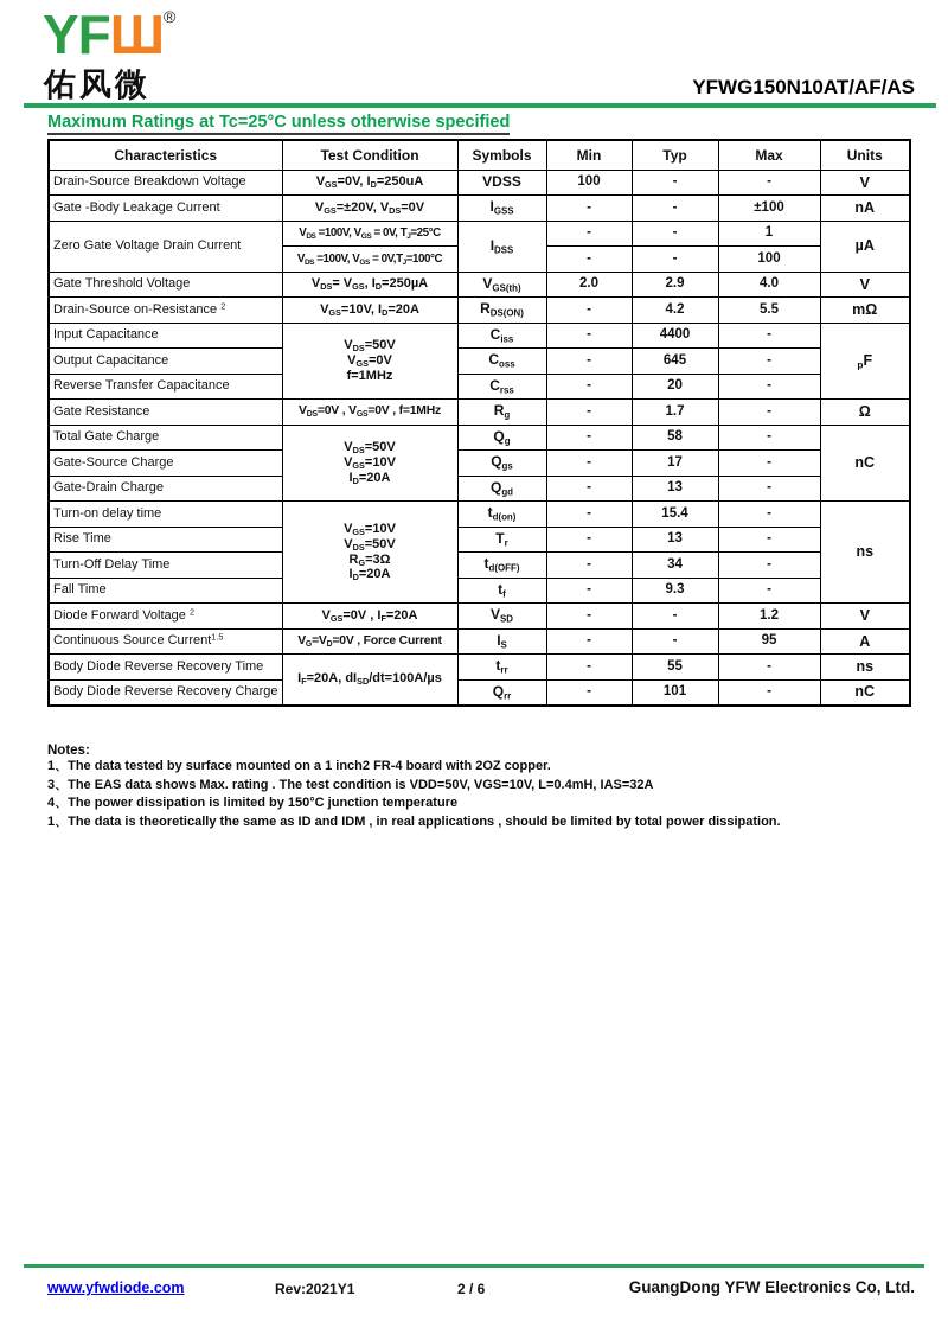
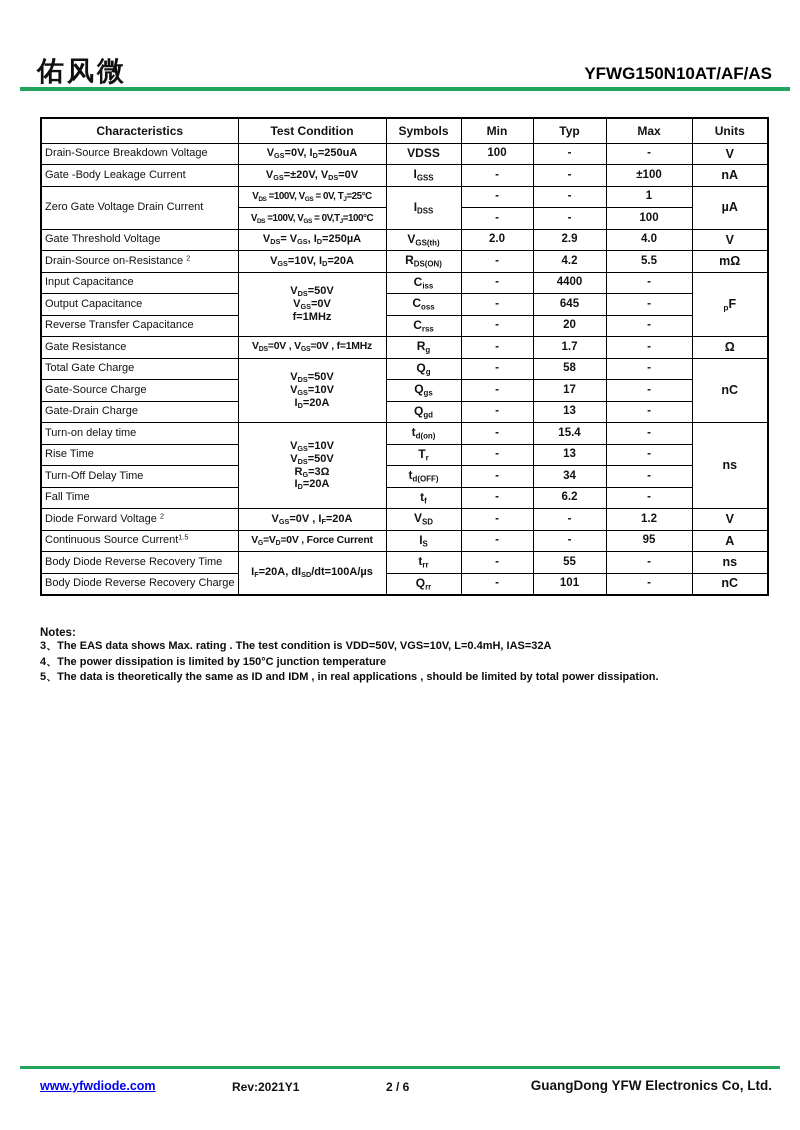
- YFШ®
  佑风微
  YFWG150N10AT/AF/AS
- Maximum Ratings at Tc=25°C unless otherwise specified
  Characteristics	Test Condition	Symbols	Min	Typ	Max	Units
  Drain-Source Breakdown Voltage	VGS=0V, ID=250uA	VDSS	100	-	-	V
  Gate -Body Leakage Current	VGS=±20V, VDS=0V	IGSS	-	-	±100	nA
  Zero Gate Voltage Drain Current	V =100V, V = 0V, T =25°C	IDSS	-	-	1	µA
  V =100V, V = 0V,T =100°C	-	-	100
  Gate Threshold Voltage	VDS= VGS, ID=250µA	VGS(th)	2.0	2.9	4.0	V
  Drain-Source on-Resistance 2	VGS=10V, ID=20A	RDS(ON)	-	4.2	5.5	mΩ
  Input Capacitance	VDS=50VVGS=0Vf=1MHz	Ciss	-	4400	-	pF
  Output Capacitance	Coss	-	645	-
  Reverse Transfer Capacitance	Crss	-	20	-
  Gate Resistance	V =0V , V =0V , f=1MHz	Rg	-	1.7	-	Ω
  Total Gate Charge	VDS=50VVGS=10VID=20A	Qg	-	58	-	nC
  Gate-Source Charge	Qgs	-	17	-
  Gate-Drain Charge	Qgd	-	13	-
  Turn-on delay time	VGS=10VVDS=50VRG=3ΩID=20A	td(on)	-	15.4	-	ns
  Rise Time	Tr	-	13	-
  Turn-Off Delay Time	td(OFF)	-	34	-
- Fall Time	tf	-	9.3	-
+ Fall Time	tf	-	6.2	-
  Diode Forward Voltage 2	VGS=0V , IF=20A	VSD	-	-	1.2	V
  Continuous Source Current1.5	V =V =0V , Force Current	IS	-	-	95	A
  Body Diode Reverse Recovery Time	IF=20A, dISD/dt=100A/µs	trr	-	55	-	ns
  Body Diode Reverse Recovery Charge	Qrr	-	101	-	nC
  Notes:
- 1、The data tested by surface mounted on a 1 inch2 FR-4 board with 2OZ copper.
  3、The EAS data shows Max. rating . The test condition is VDD=50V, VGS=10V, L=0.4mH, IAS=32A
  4、The power dissipation is limited by 150°C junction temperature
- 1、The data is theoretically the same as ID and IDM , in real applications , should be limited by total power dissipation.
+ 5、The data is theoretically the same as ID and IDM , in real applications , should be limited by total power dissipation.
  www.yfwdiode.com
  Rev:2021Y1
  2 / 6
  GuangDong YFW Electronics Co, Ltd.
